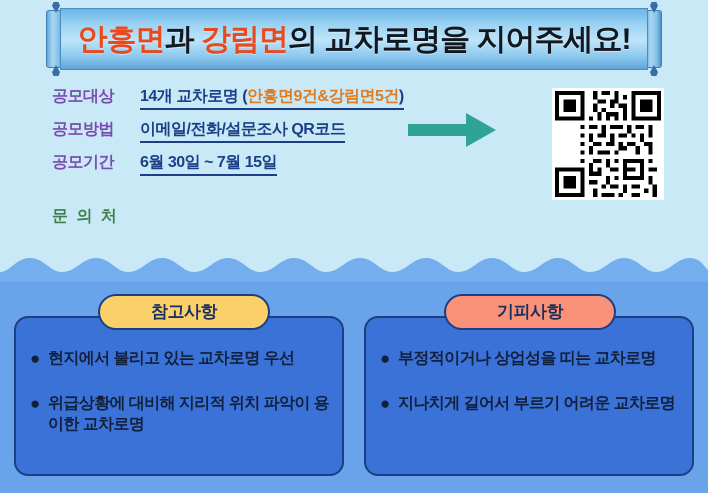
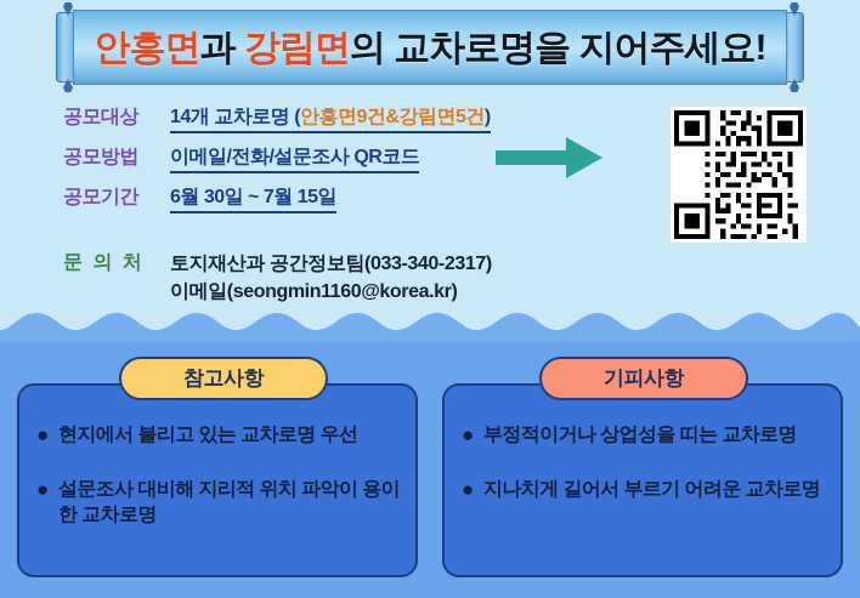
  안흥면과 강림면의 교차로명을 지어주세요!
  공모대상
  14개 교차로명 (안흥면9건&강림면5건)
  공모방법
  이메일/전화/설문조사 QR코드
  공모기간
  6월 30일 ~ 7월 15일
  문 의 처
+ 토지재산과 공간정보팀(033-340-2317)
+ 이메일(seongmin1160@korea.kr)
  참고사항
  ●
  현지에서 불리고 있는 교차로명 우선
  ●
- 위급상황에 대비해 지리적 위치 파악이 용이한 교차로명
+ 설문조사 대비해 지리적 위치 파악이 용이한 교차로명
  기피사항
  ●
  부정적이거나 상업성을 띠는 교차로명
  ●
  지나치게 길어서 부르기 어려운 교차로명
